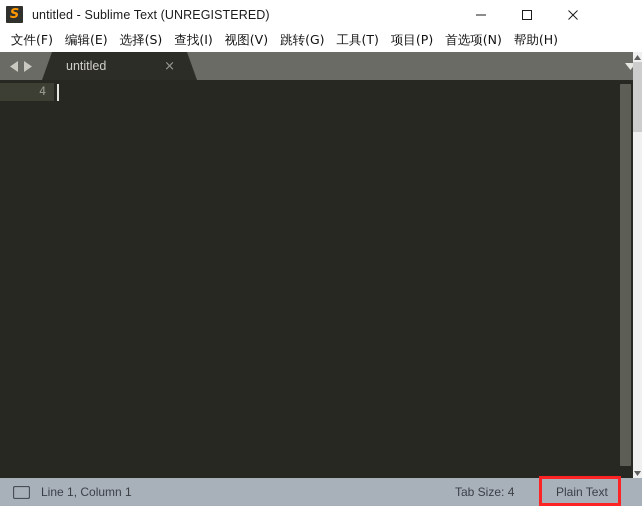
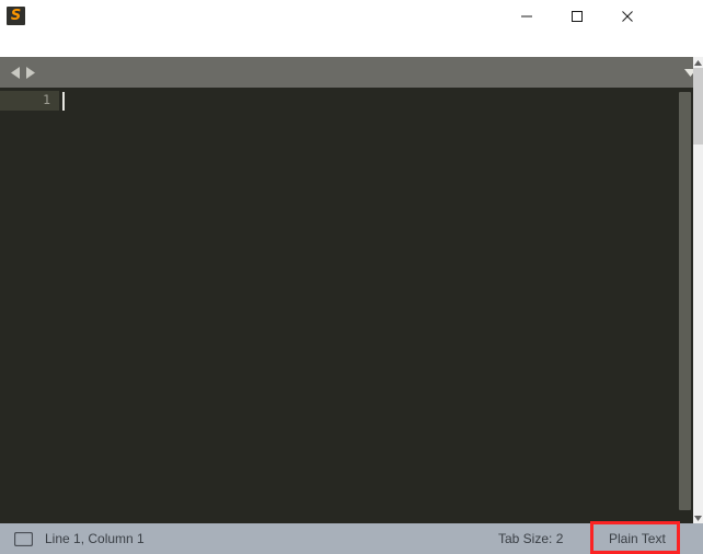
  S
- untitled - Sublime Text (UNREGISTERED)
- 文件(F)
- 编辑(E)
- 选择(S)
- 查找(I)
- 视图(V)
- 跳转(G)
- 工具(T)
- 项目(P)
- 首选项(N)
- 帮助(H)
- untitled
- ×
- 4
+ 1
  Line 1, Column 1
- Tab Size: 4
+ Tab Size: 2
  Plain Text
